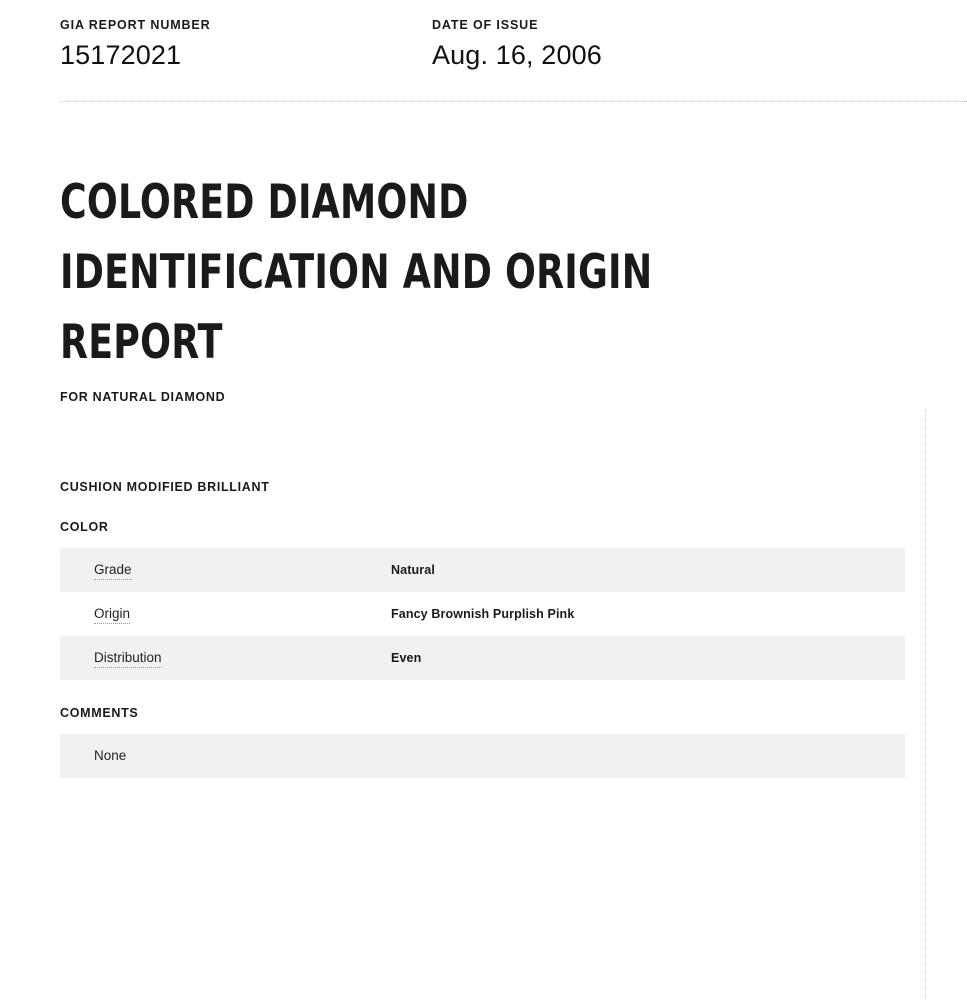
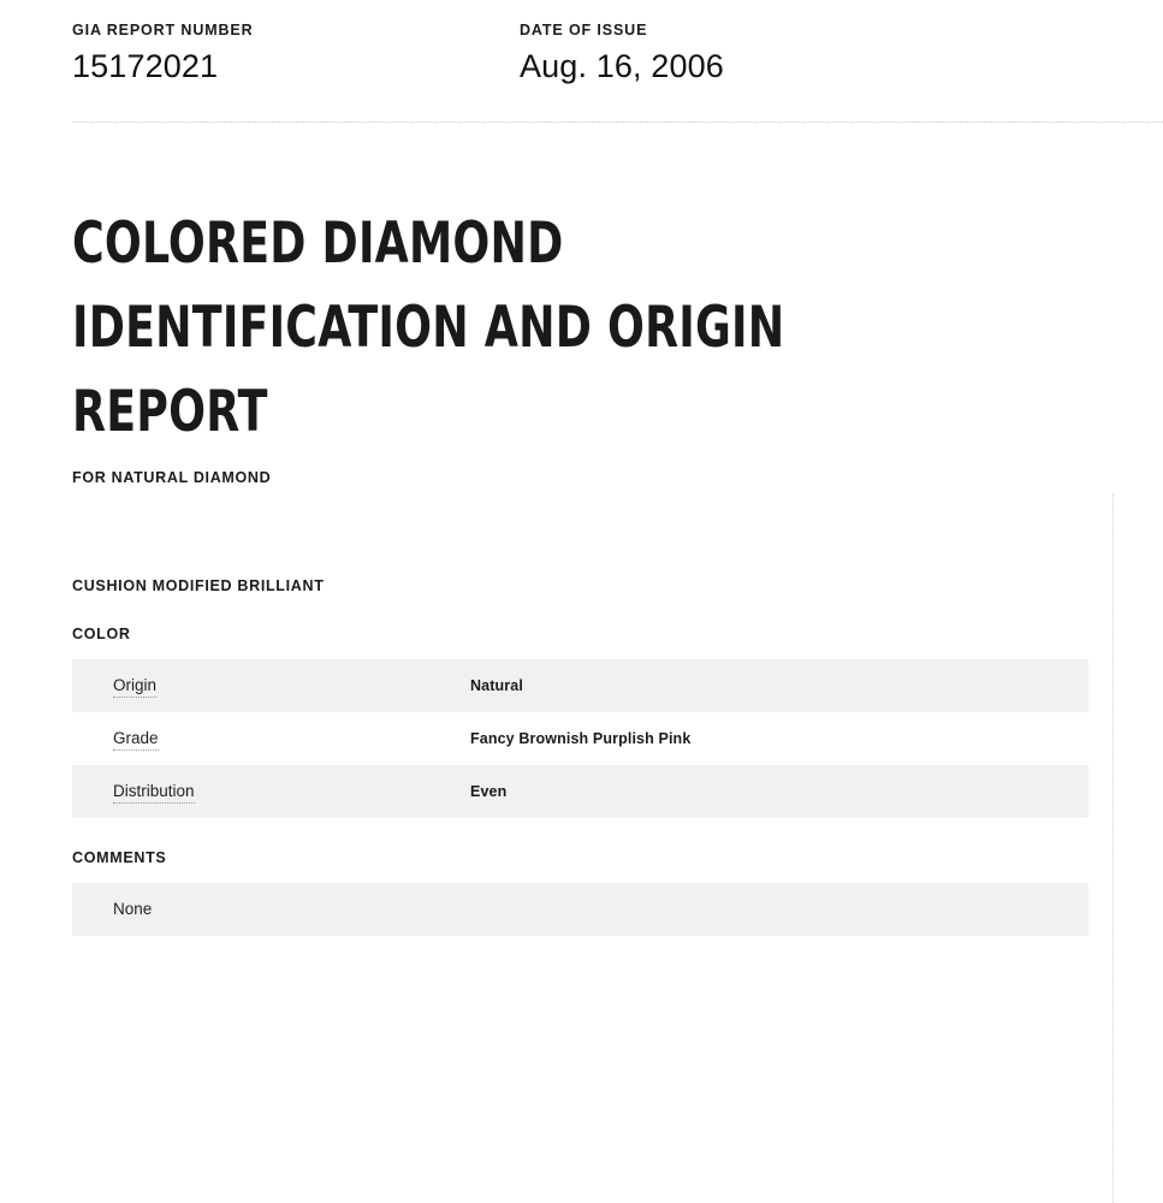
  GIA REPORT NUMBER
  15172021
  DATE OF ISSUE
  Aug. 16, 2006
  COLORED DIAMOND
  IDENTIFICATION AND ORIGIN
  REPORT
  FOR NATURAL DIAMOND
  CUSHION MODIFIED BRILLIANT
  COLOR
- Grade
+ Origin
  Natural
- Origin
+ Grade
  Fancy Brownish Purplish Pink
  Distribution
  Even
  COMMENTS
  None
